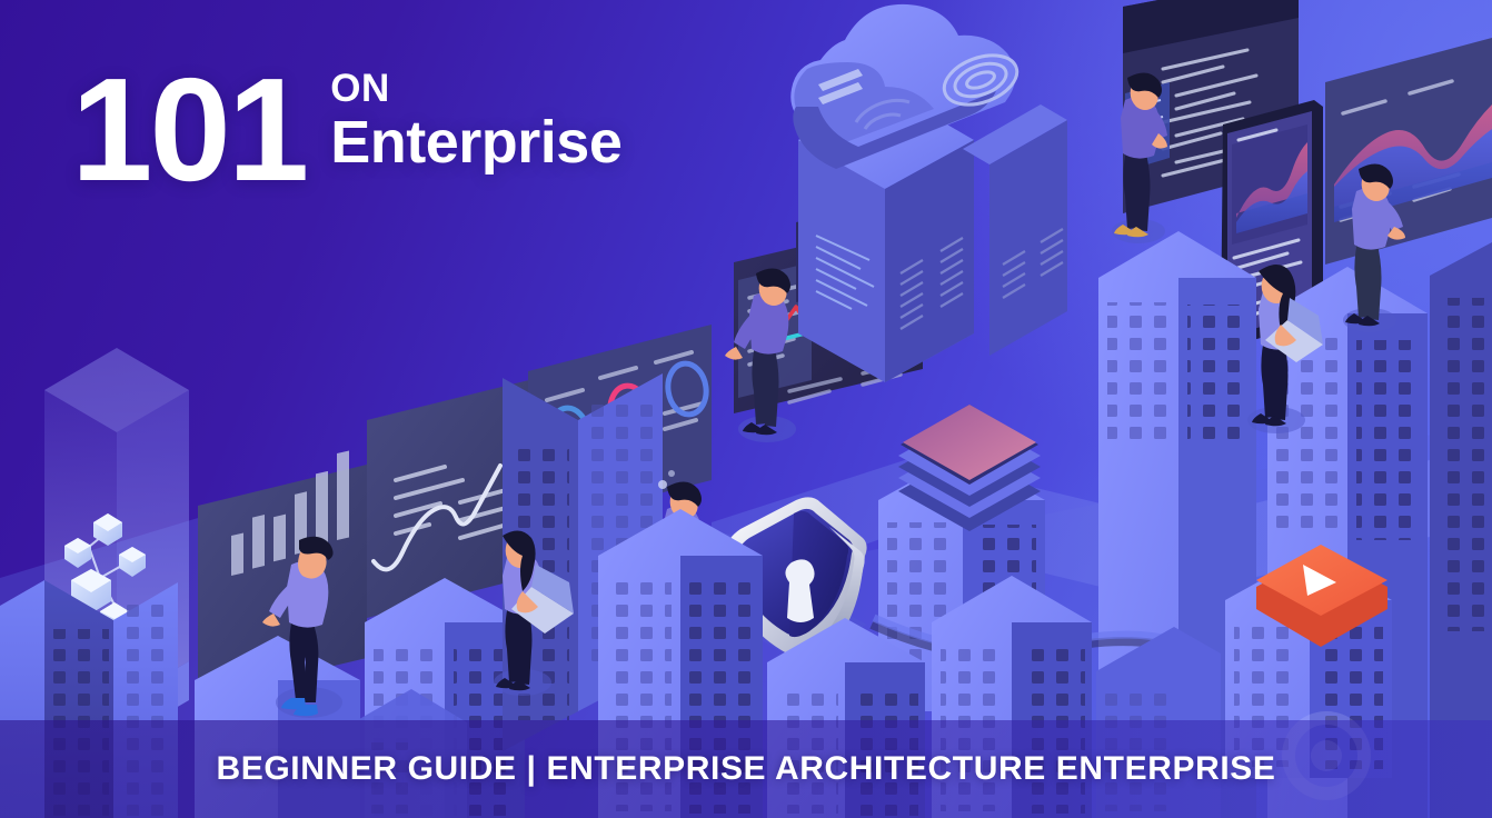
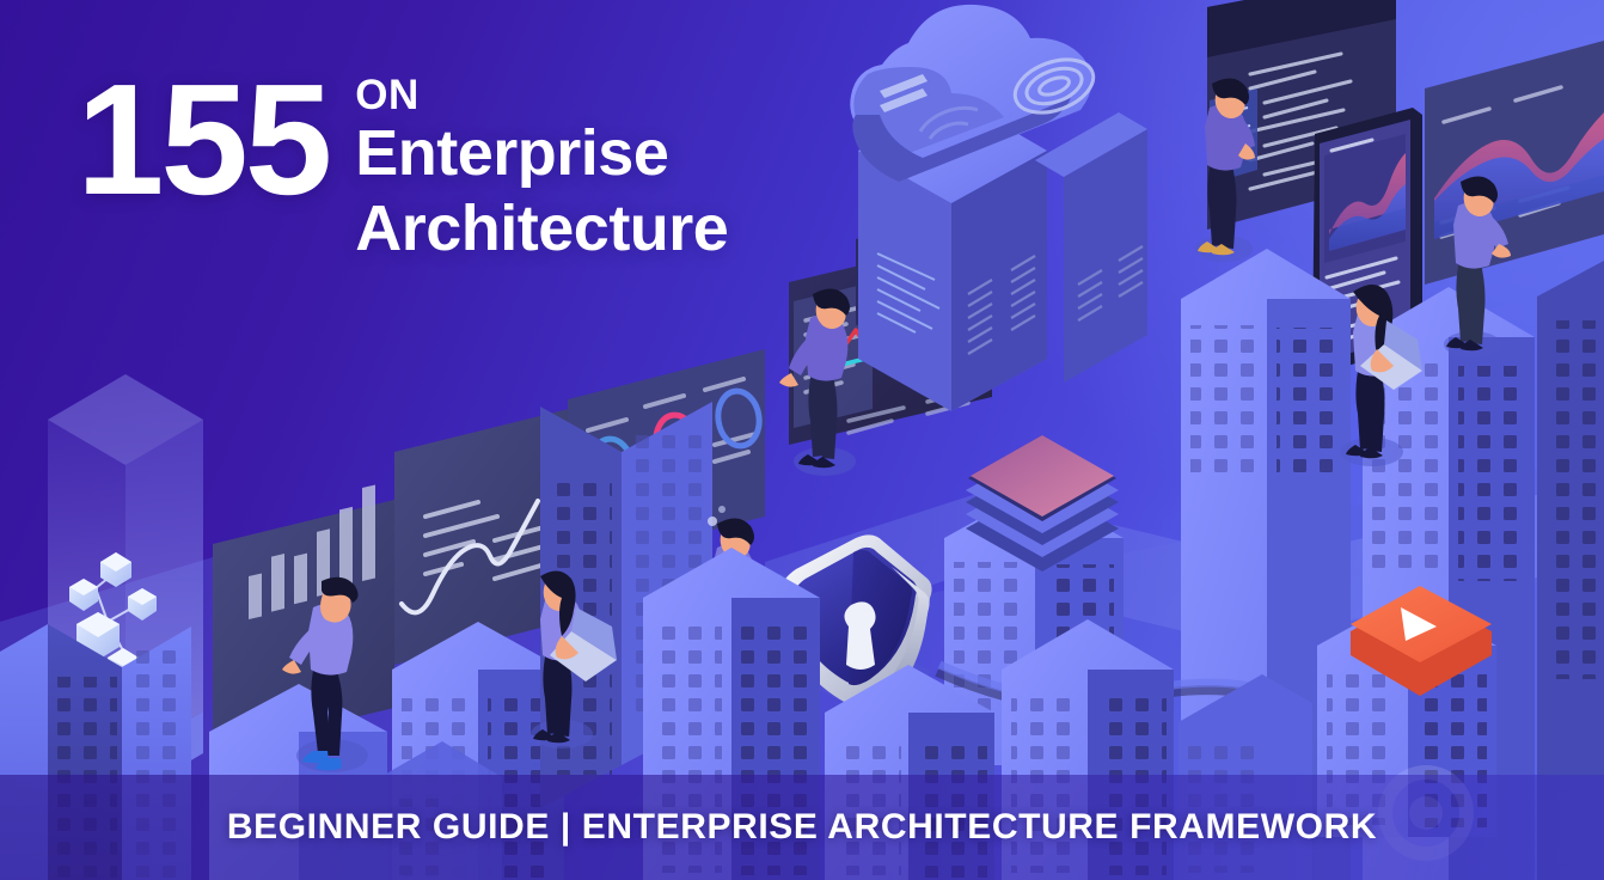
- 101
+ 155
  ON
  Enterprise
+ Architecture
- BEGINNER GUIDE | ENTERPRISE ARCHITECTURE ENTERPRISE
+ BEGINNER GUIDE | ENTERPRISE ARCHITECTURE FRAMEWORK
